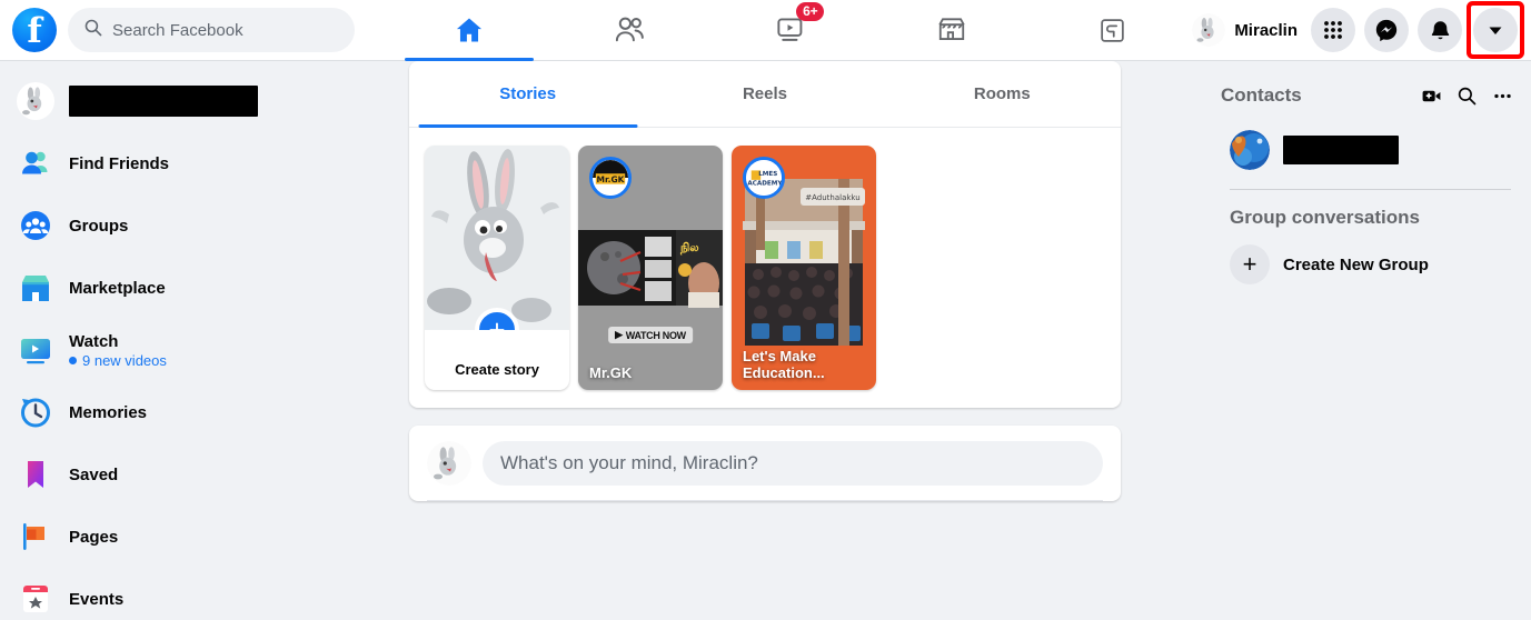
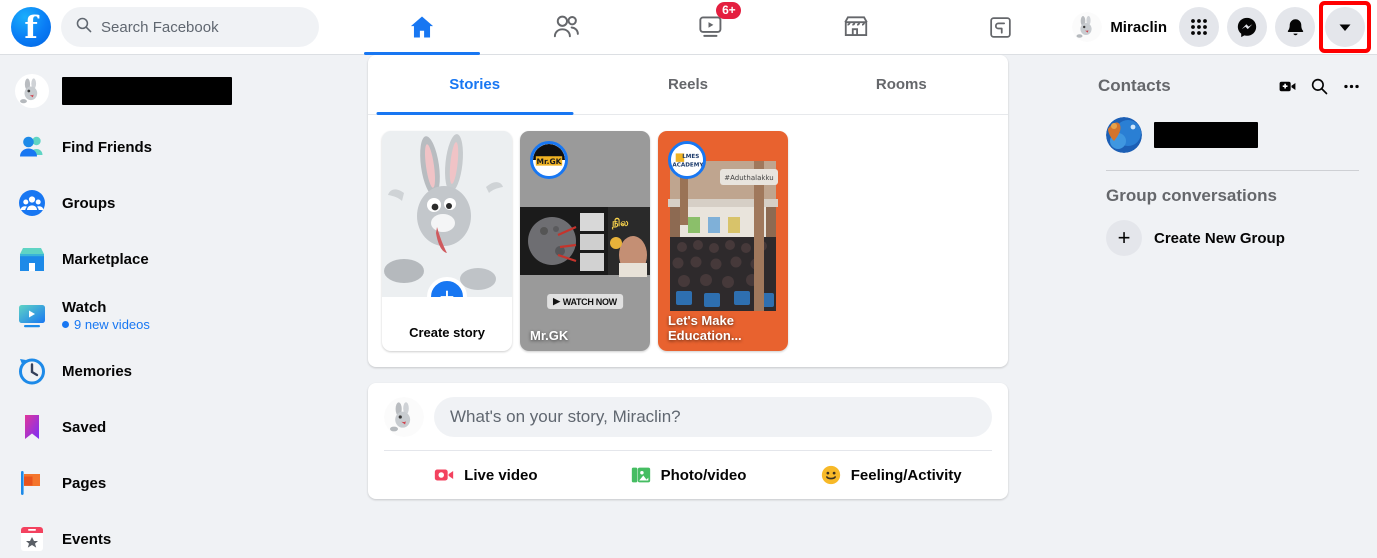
  Search Facebook
  6+
  Miraclin
  Find Friends
  Groups
  Marketplace
  Watch
  9 new videos
  Memories
  Saved
  Pages
  Events
  Stories
  Reels
  Rooms
  Create story
  நில
  Mr.GK
  ▶
  WATCH NOW
  Mr.GK
  #Aduthalakku
  Let's Make Education...
- What's on your mind, Miraclin?
+ What's on your story, Miraclin?
+ Live video
+ Photo/video
+ Feeling/Activity
  Contacts
  Group conversations
  +
  Create New Group
